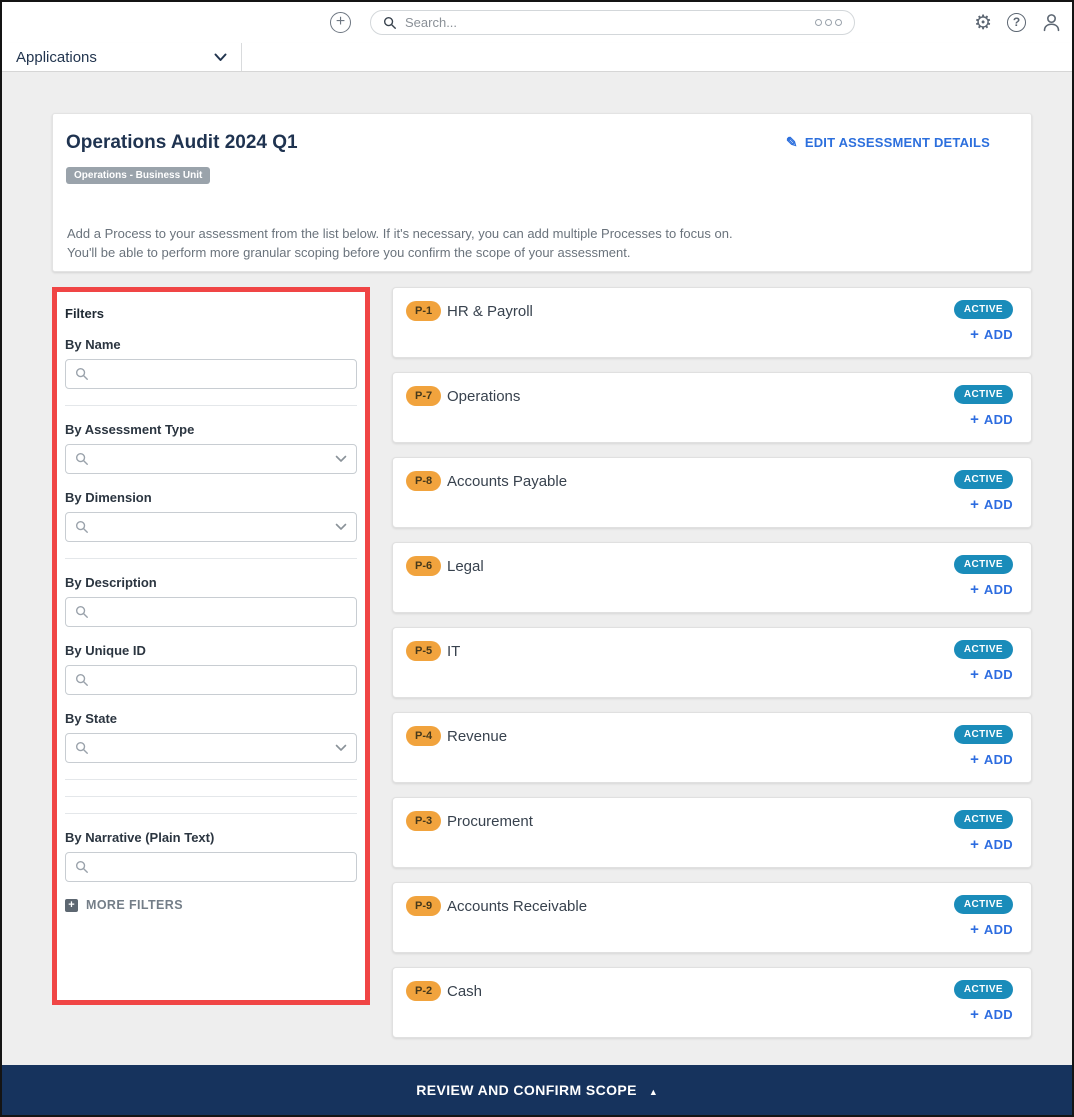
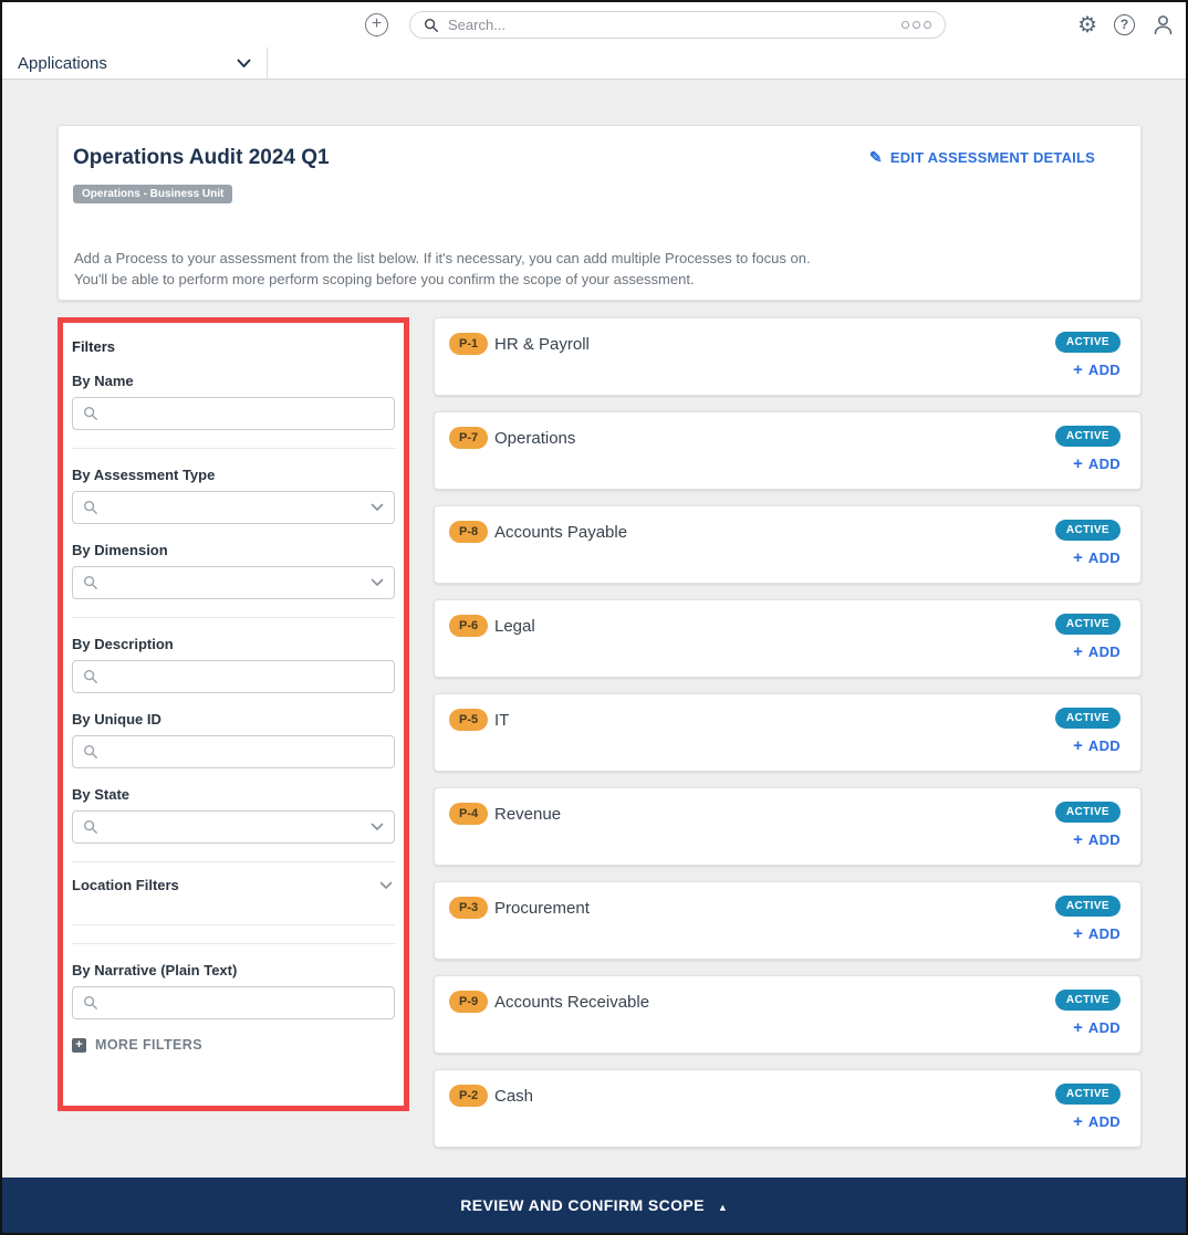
  +
  Search...
  ⚙
  ?
  Applications
  Operations Audit 2024 Q1
  Operations - Business Unit
  Add a Process to your assessment from the list below. If it's necessary, you can add multiple Processes to focus on.
- You'll be able to perform more granular scoping before you confirm the scope of your assessment.
+ You'll be able to perform more perform scoping before you confirm the scope of your assessment.
  ✎
  EDIT ASSESSMENT DETAILS
  Filters
  By Name
  By Assessment Type
  By Dimension
  By Description
  By Unique ID
  By State
+ Location Filters
  By Narrative (Plain Text)
  +
  MORE FILTERS
  P-1
  HR & Payroll
  ACTIVE
  +
  ADD
  P-7
  Operations
  ACTIVE
  +
  ADD
  P-8
  Accounts Payable
  ACTIVE
  +
  ADD
  P-6
  Legal
  ACTIVE
  +
  ADD
  P-5
  IT
  ACTIVE
  +
  ADD
  P-4
  Revenue
  ACTIVE
  +
  ADD
  P-3
  Procurement
  ACTIVE
  +
  ADD
  P-9
  Accounts Receivable
  ACTIVE
  +
  ADD
  P-2
  Cash
  ACTIVE
  +
  ADD
  REVIEW AND CONFIRM SCOPE
  ▲
